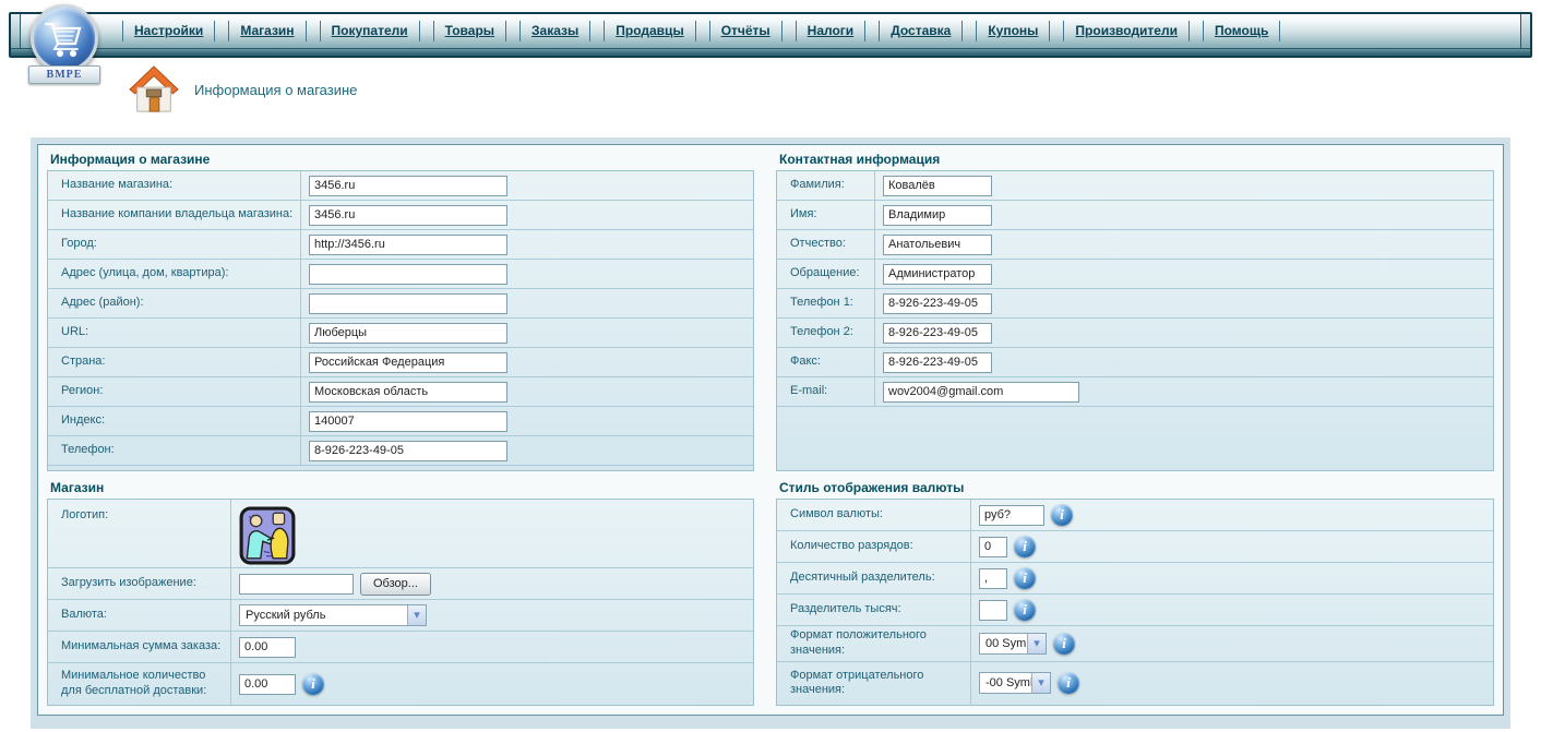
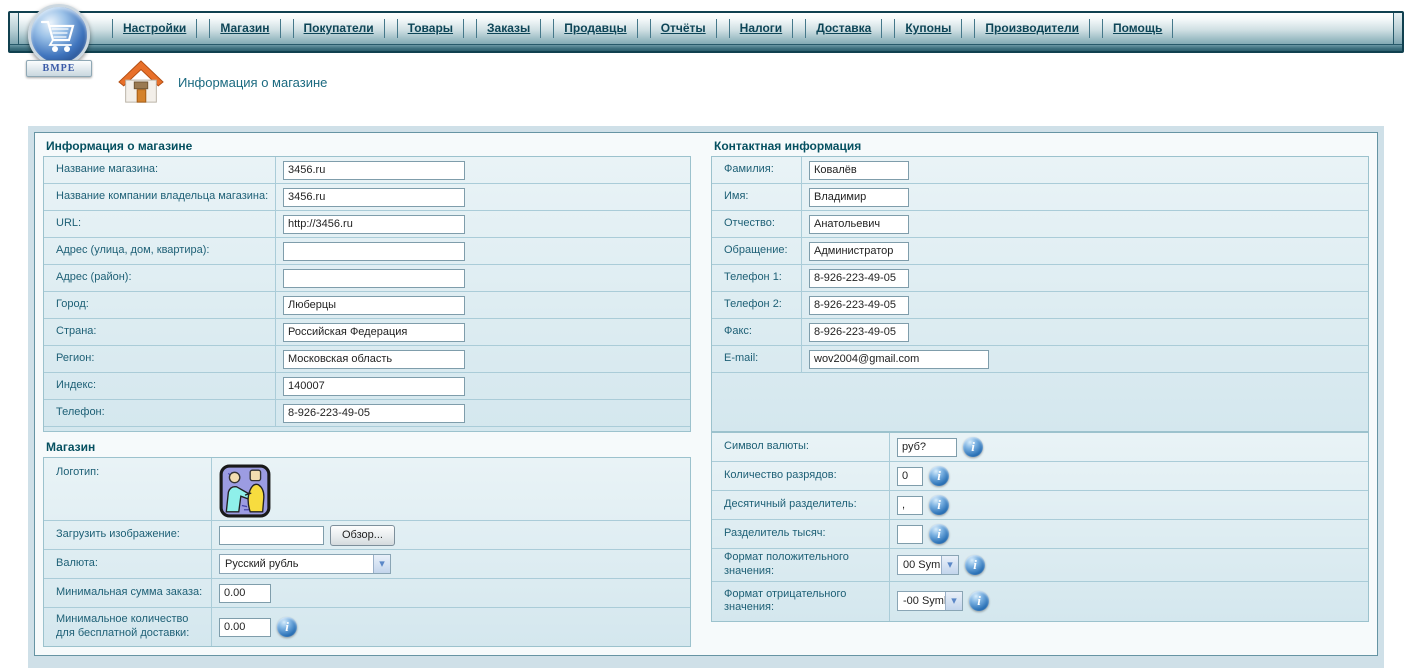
  Настройки
  Магазин
  Покупатели
  Товары
  Заказы
  Продавцы
  Отчёты
  Налоги
  Доставка
  Купоны
  Производители
  Помощь
  BMPE
  Информация о магазине
  Информация о магазине
  Название магазина:
  3456.ru
  Название компании владельца магазина:
  3456.ru
- Город:
+ URL:
  http://3456.ru
  Адрес (улица, дом, квартира):
  Адрес (район):
- URL:
+ Город:
  Люберцы
  Страна:
  Российская Федерация
  Регион:
  Московская область
  Индекс:
  140007
  Телефон:
  8-926-223-49-05
  Магазин
  Логотип:
  Загрузить изображение:
  Обзор...
  Валюта:
  Русский рубль
  ▾
  Минимальная сумма заказа:
  0.00
  Минимальное количество для бесплатной доставки:
  0.00
  i
  Контактная информация
  Фамилия:
  Ковалёв
  Имя:
  Владимир
  Отчество:
  Анатольевич
  Обращение:
  Администратор
  Телефон 1:
  8-926-223-49-05
  Телефон 2:
  8-926-223-49-05
  Факс:
  8-926-223-49-05
  E-mail:
  wov2004@gmail.com
- Стиль отображения валюты
  Символ валюты:
  руб?
  i
  Количество разрядов:
  0
  i
  Десятичный разделитель:
  ,
  i
  Разделитель тысяч:
  i
  Формат положительного значения:
  00 Sym
  ▾
  i
  Формат отрицательного значения:
  -00 Sym
  ▾
  i
